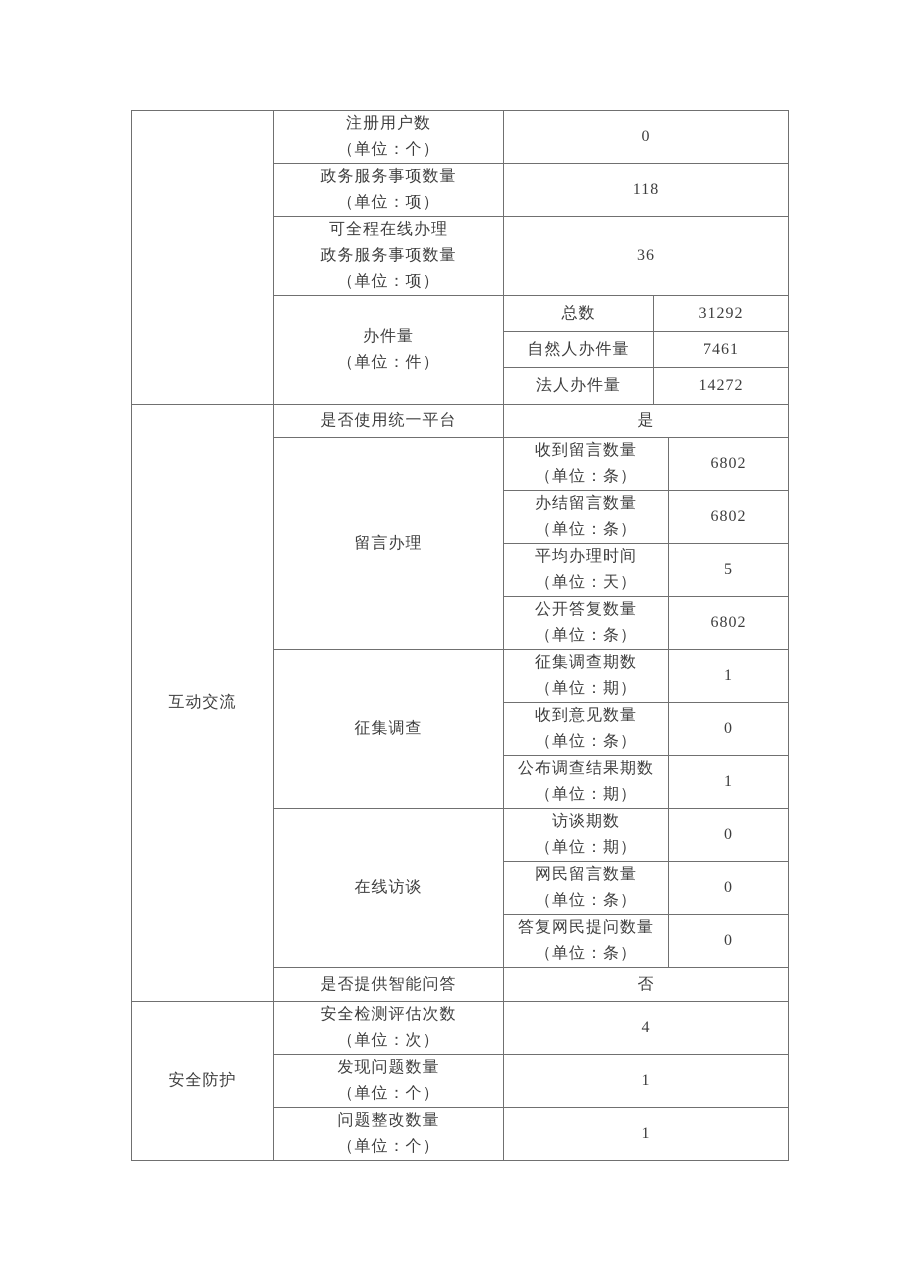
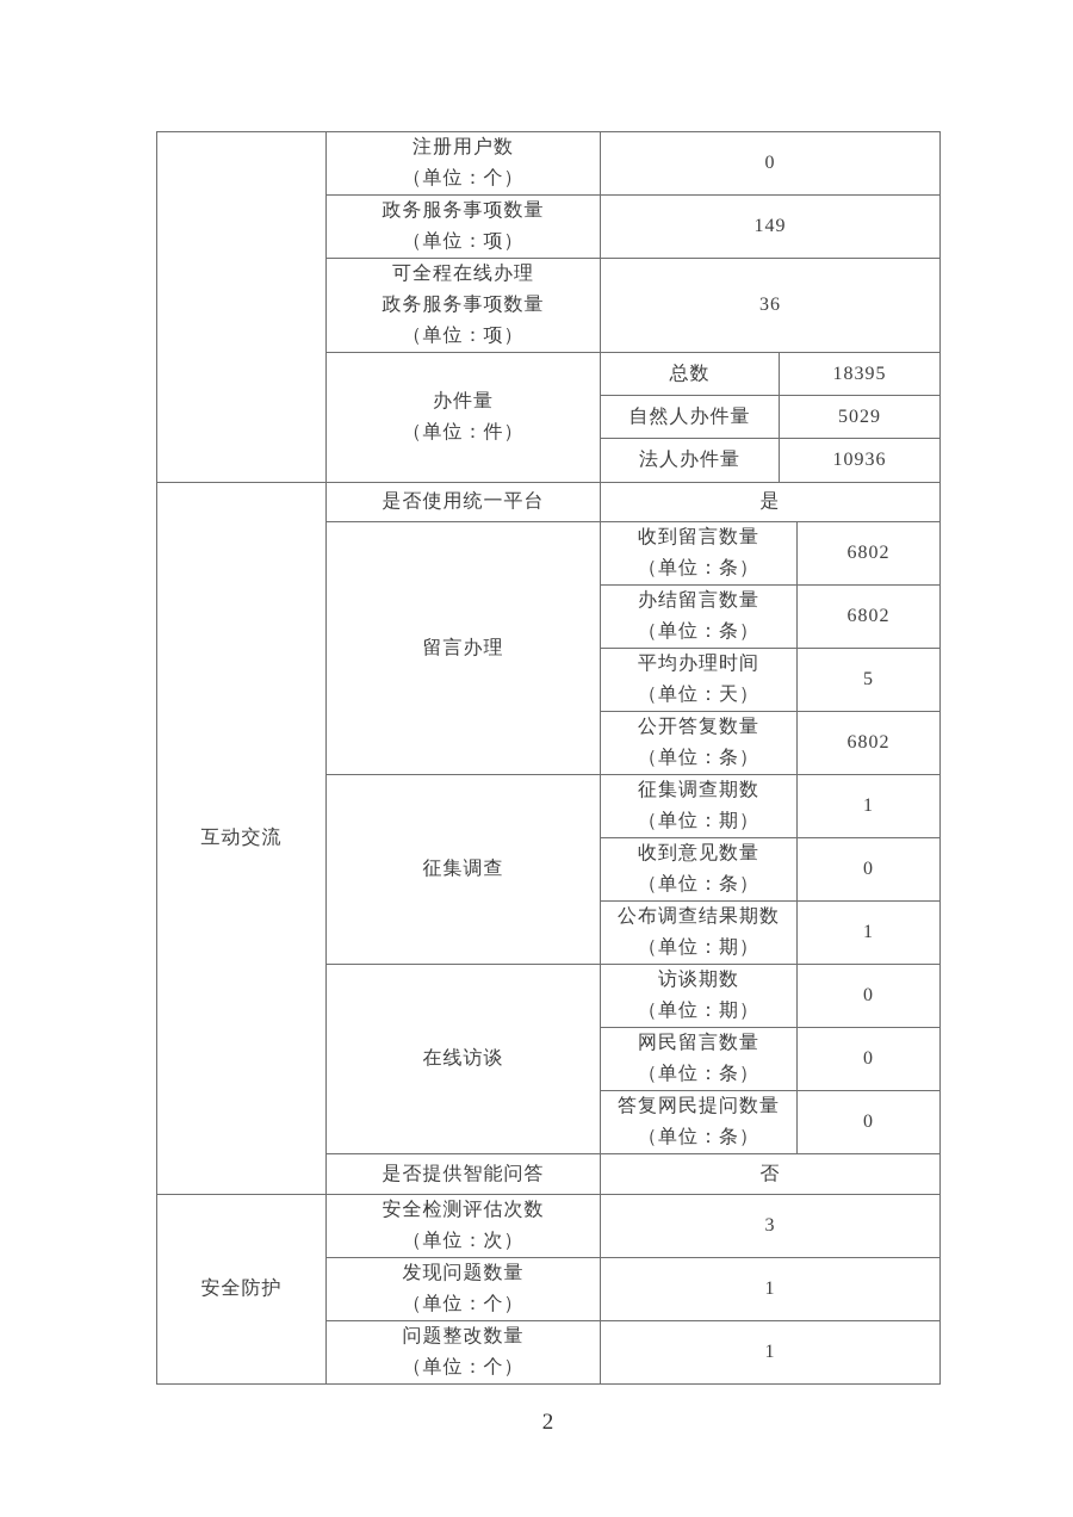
  	注册用户数 （单位：个）	0
- 政务服务事项数量 （单位：项）	118
+ 政务服务事项数量 （单位：项）	149
  可全程在线办理 政务服务事项数量 （单位：项）	36
- 办件量 （单位：件）	总数	31292
+ 办件量 （单位：件）	总数	18395
- 自然人办件量	7461
+ 自然人办件量	5029
- 法人办件量	14272
+ 法人办件量	10936
  互动交流	是否使用统一平台	是
  留言办理	收到留言数量 （单位：条）	6802
  办结留言数量 （单位：条）	6802
  平均办理时间 （单位：天）	5
  公开答复数量 （单位：条）	6802
  征集调查	征集调查期数 （单位：期）	1
  收到意见数量 （单位：条）	0
  公布调查结果期数 （单位：期）	1
  在线访谈	访谈期数 （单位：期）	0
  网民留言数量 （单位：条）	0
  答复网民提问数量 （单位：条）	0
  是否提供智能问答	否
- 安全防护	安全检测评估次数 （单位：次）	4
+ 安全防护	安全检测评估次数 （单位：次）	3
  发现问题数量 （单位：个）	1
  问题整改数量 （单位：个）	1
+ 2
